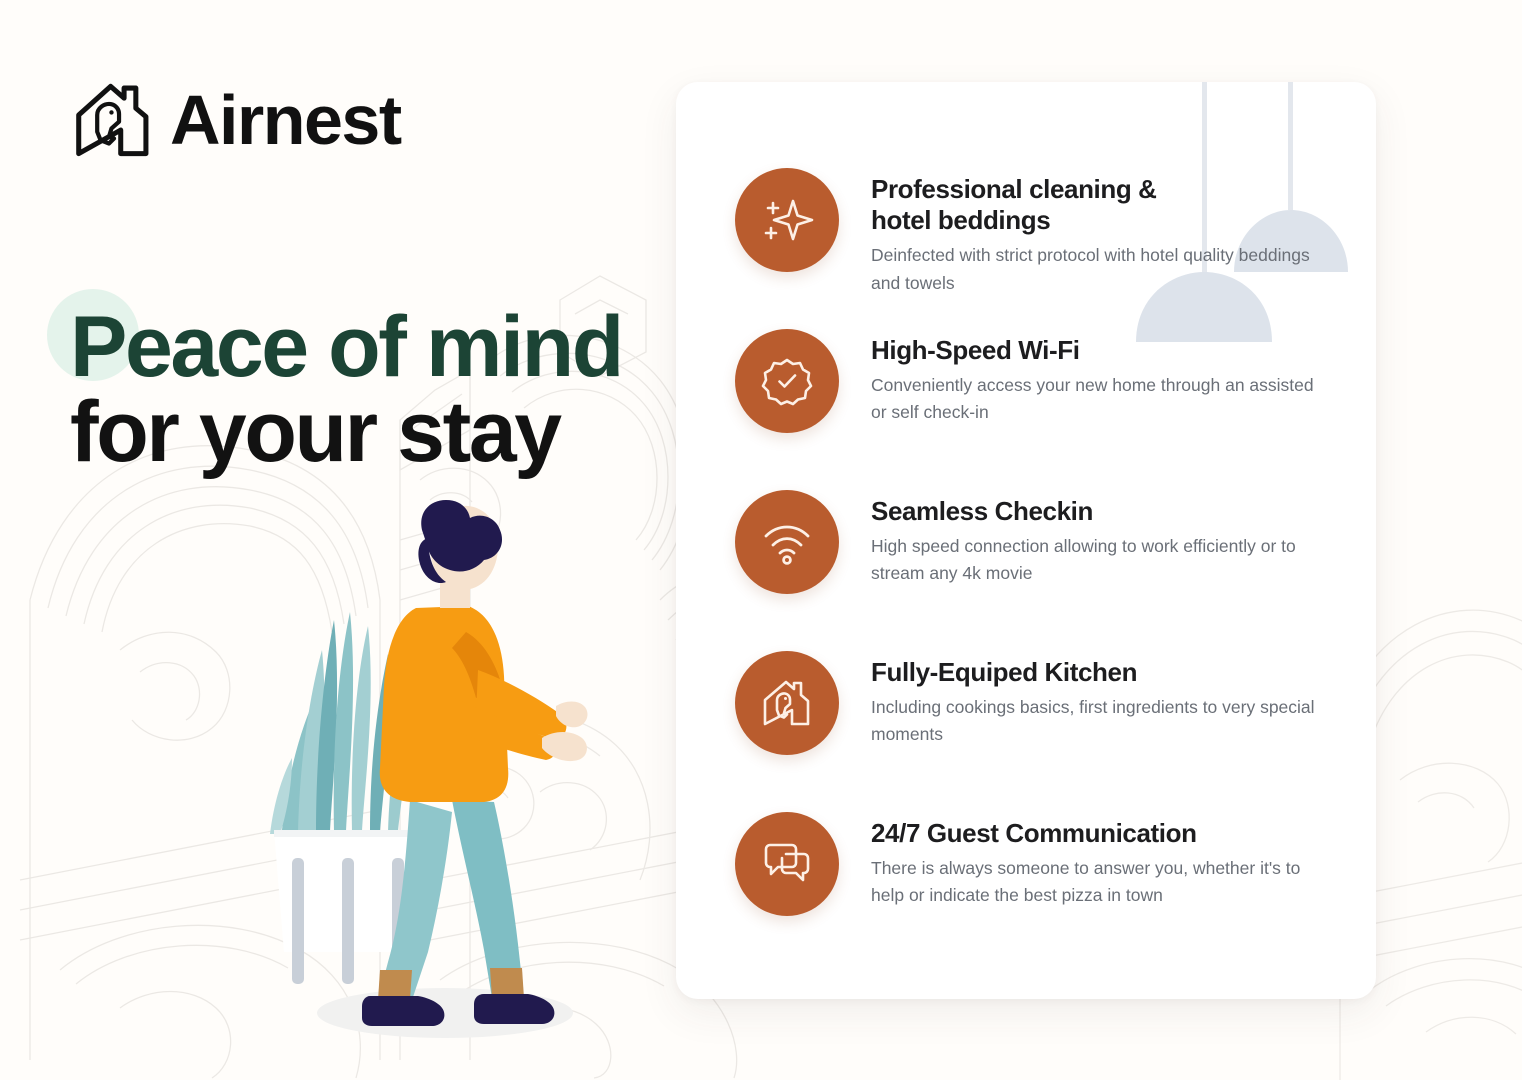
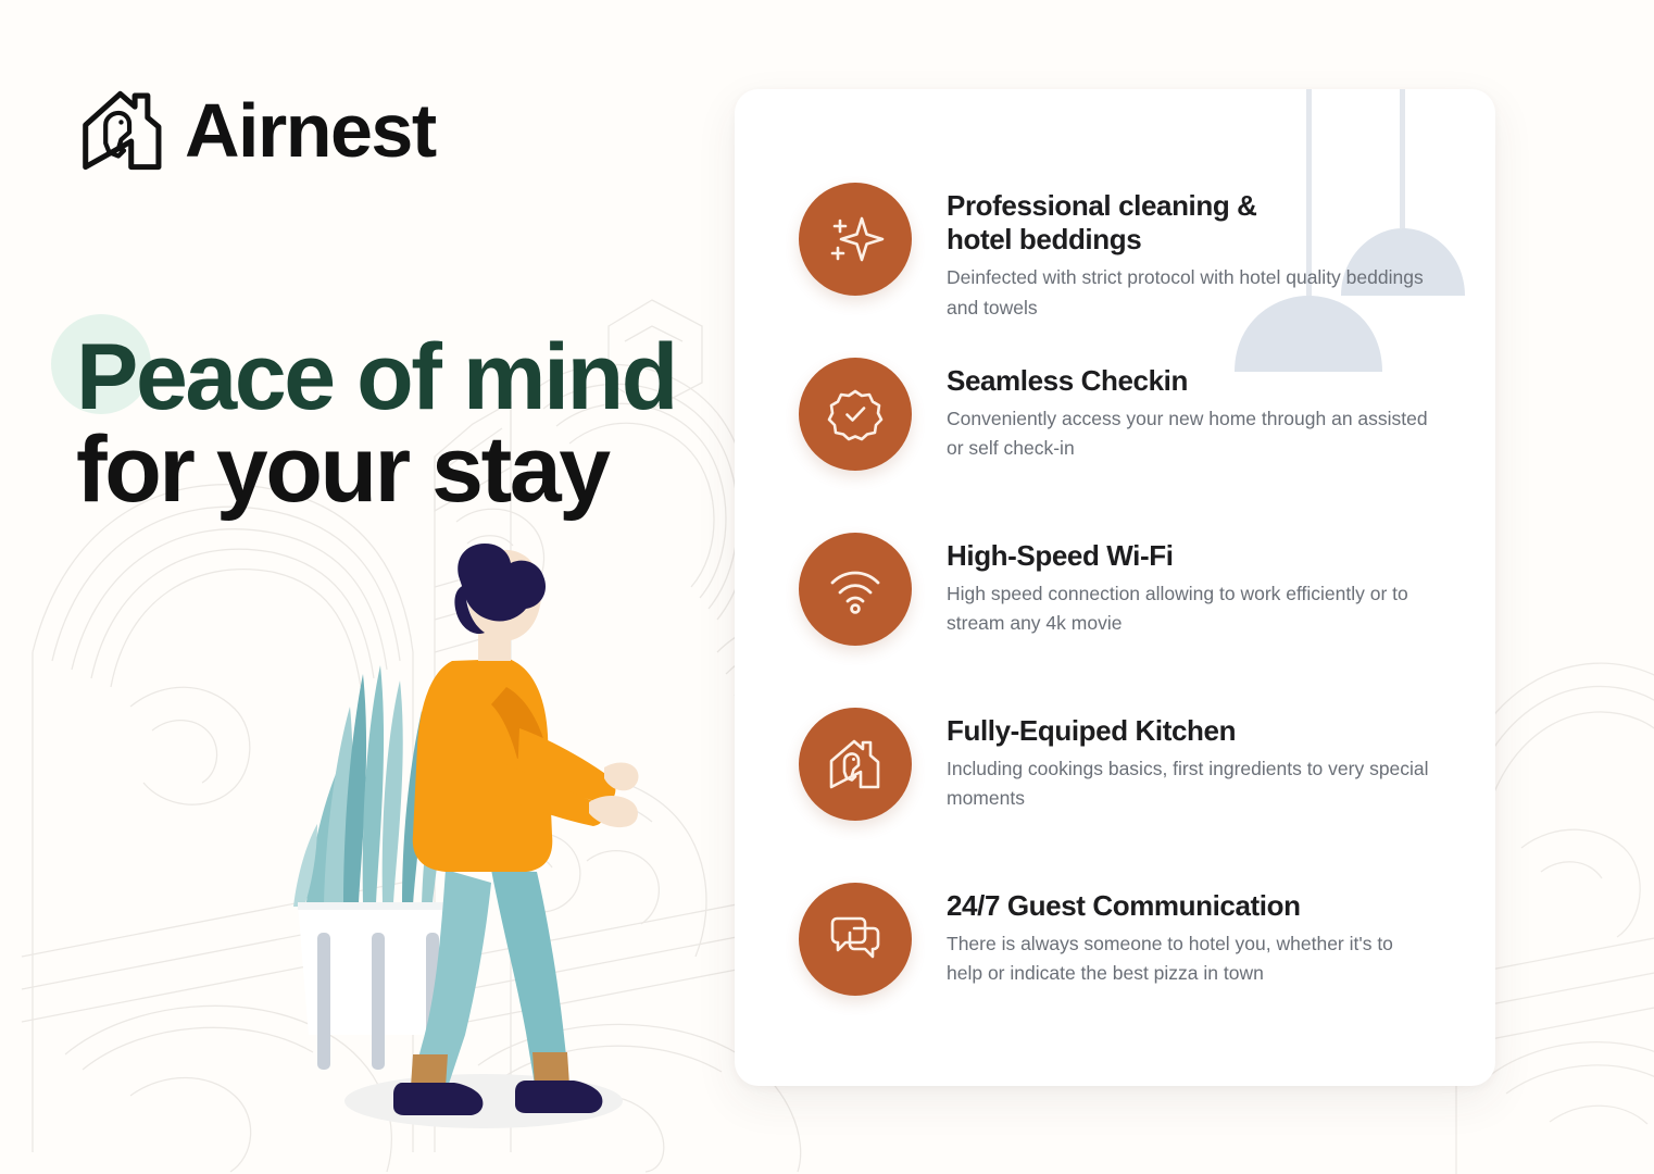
  Airnest
  Peace of mind
  for your stay
  Professional cleaning &
  hotel beddings
  Deinfected with strict protocol with hotel quality beddings and towels
- High-Speed Wi-Fi
+ Seamless Checkin
  Conveniently access your new home through an assisted or self check-in
- Seamless Checkin
+ High-Speed Wi-Fi
  High speed connection allowing to work efficiently or to stream any 4k movie
  Fully-Equiped Kitchen
  Including cookings basics, first ingredients to very special moments
  24/7 Guest Communication
- There is always someone to answer you, whether it's to help or indicate the best pizza in town
+ There is always someone to hotel you, whether it's to help or indicate the best pizza in town
